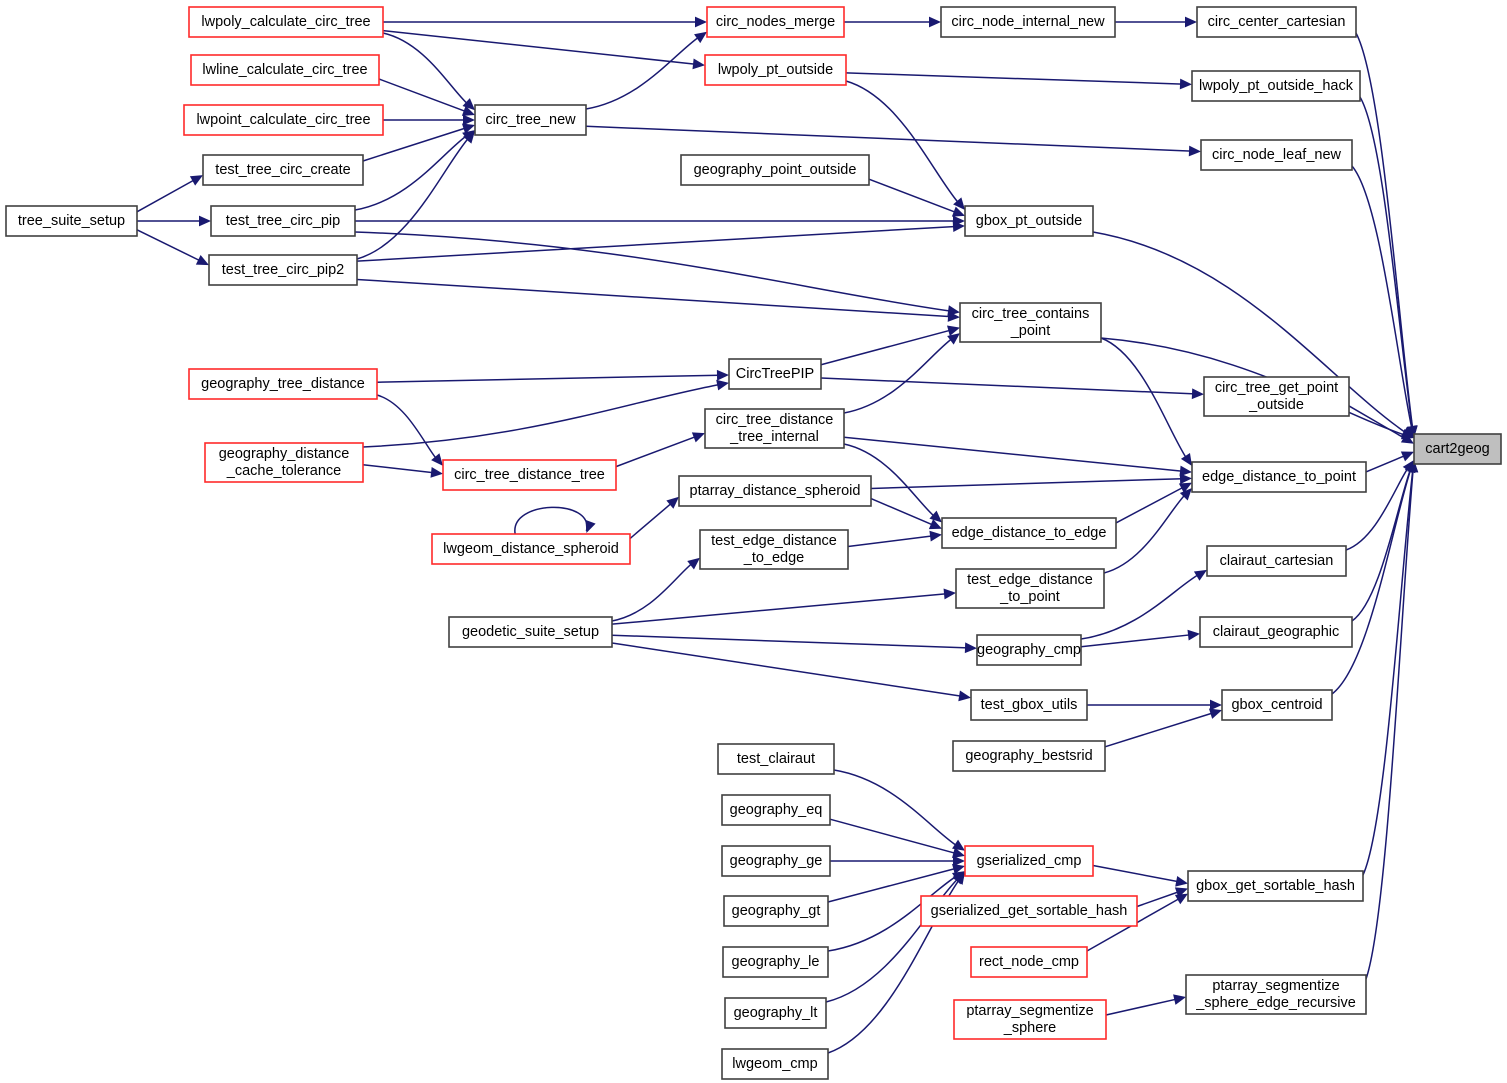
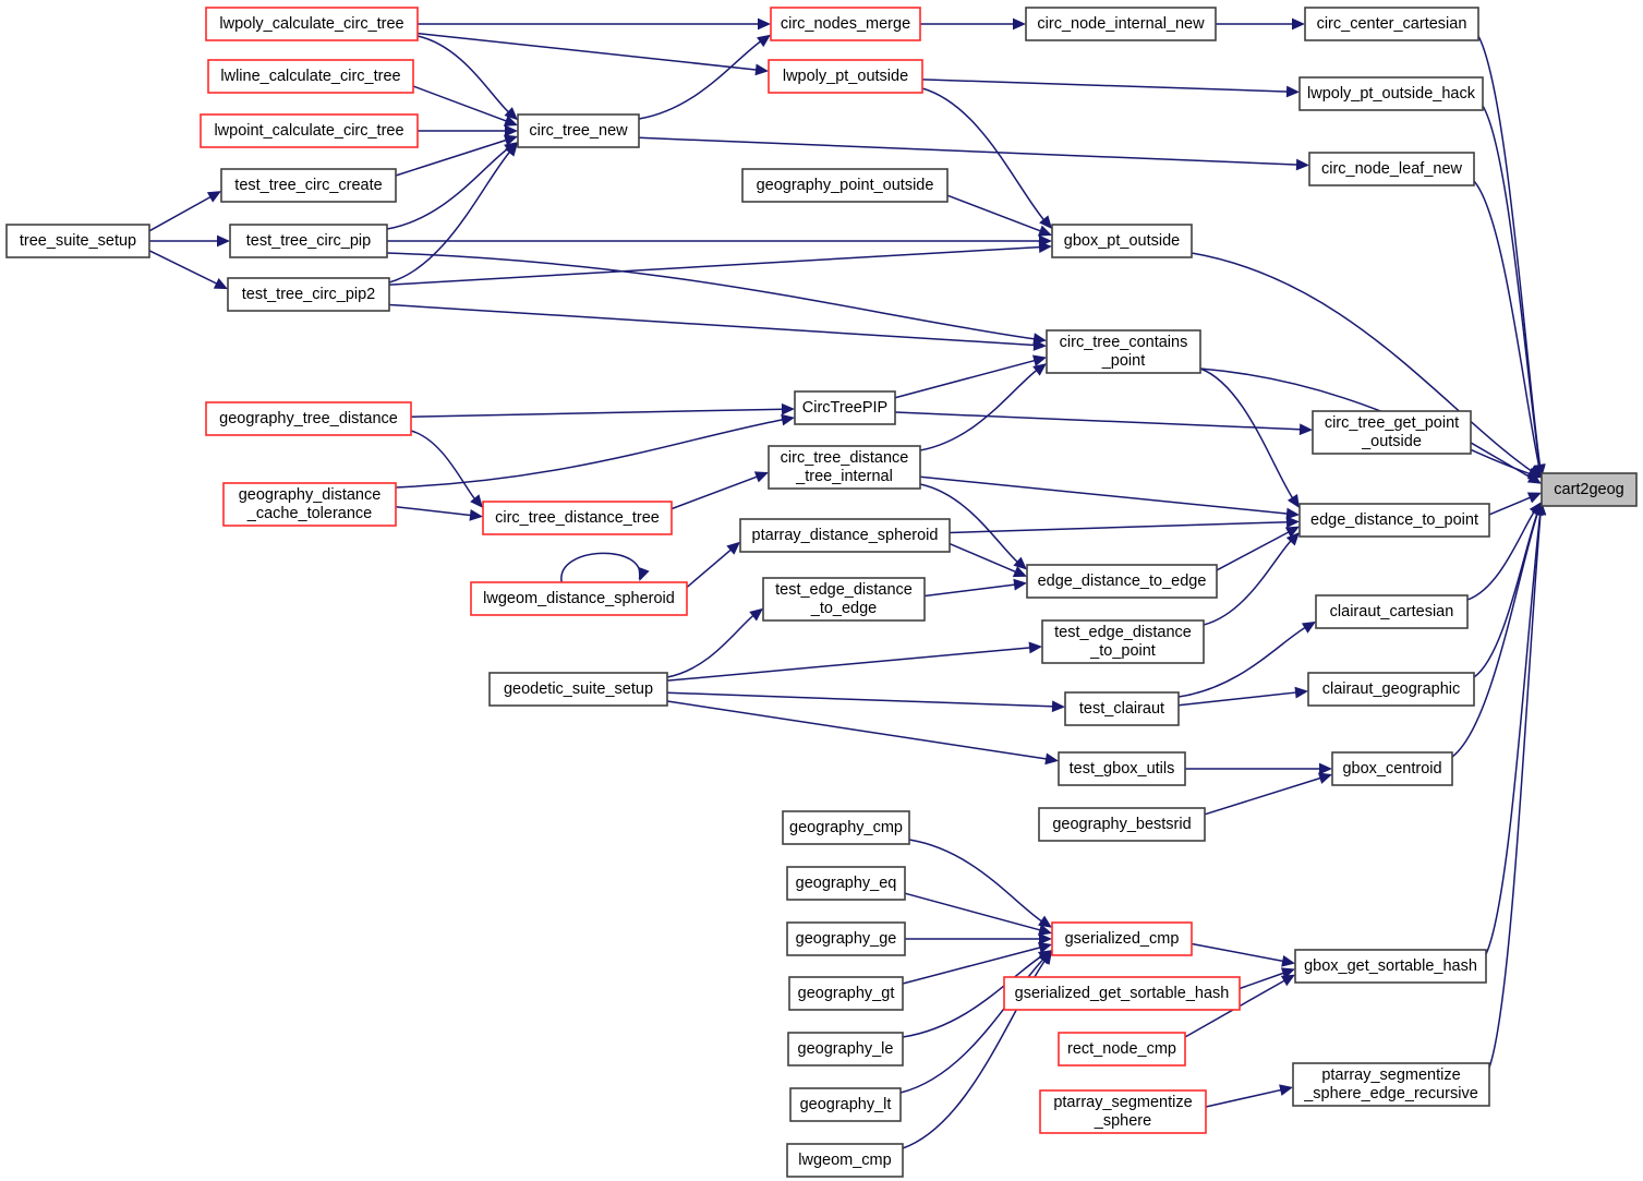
  lwpoly_calculate_circ_tree
  lwline_calculate_circ_tree
  lwpoint_calculate_circ_tree
  test_tree_circ_create
  tree_suite_setup
  test_tree_circ_pip
  test_tree_circ_pip2
  circ_tree_new
  circ_nodes_merge
  lwpoly_pt_outside
  geography_point_outside
  circ_node_internal_new
  circ_center_cartesian
  lwpoly_pt_outside_hack
  circ_node_leaf_new
  gbox_pt_outside
  circ_tree_contains
  _point
  CircTreePIP
  geography_tree_distance
  geography_distance
  _cache_tolerance
  circ_tree_distance_tree
  circ_tree_distance
  _tree_internal
  ptarray_distance_spheroid
  lwgeom_distance_spheroid
  test_edge_distance
  _to_edge
  edge_distance_to_edge
  test_edge_distance
  _to_point
  geodetic_suite_setup
- geography_cmp
+ test_clairaut
  test_gbox_utils
  geography_bestsrid
  circ_tree_get_point
  _outside
  edge_distance_to_point
  clairaut_cartesian
  clairaut_geographic
  gbox_centroid
  cart2geog
- test_clairaut
+ geography_cmp
  geography_eq
  geography_ge
  geography_gt
  geography_le
  geography_lt
  lwgeom_cmp
  gserialized_cmp
  gserialized_get_sortable_hash
  rect_node_cmp
  ptarray_segmentize
  _sphere
  gbox_get_sortable_hash
  ptarray_segmentize
  _sphere_edge_recursive
